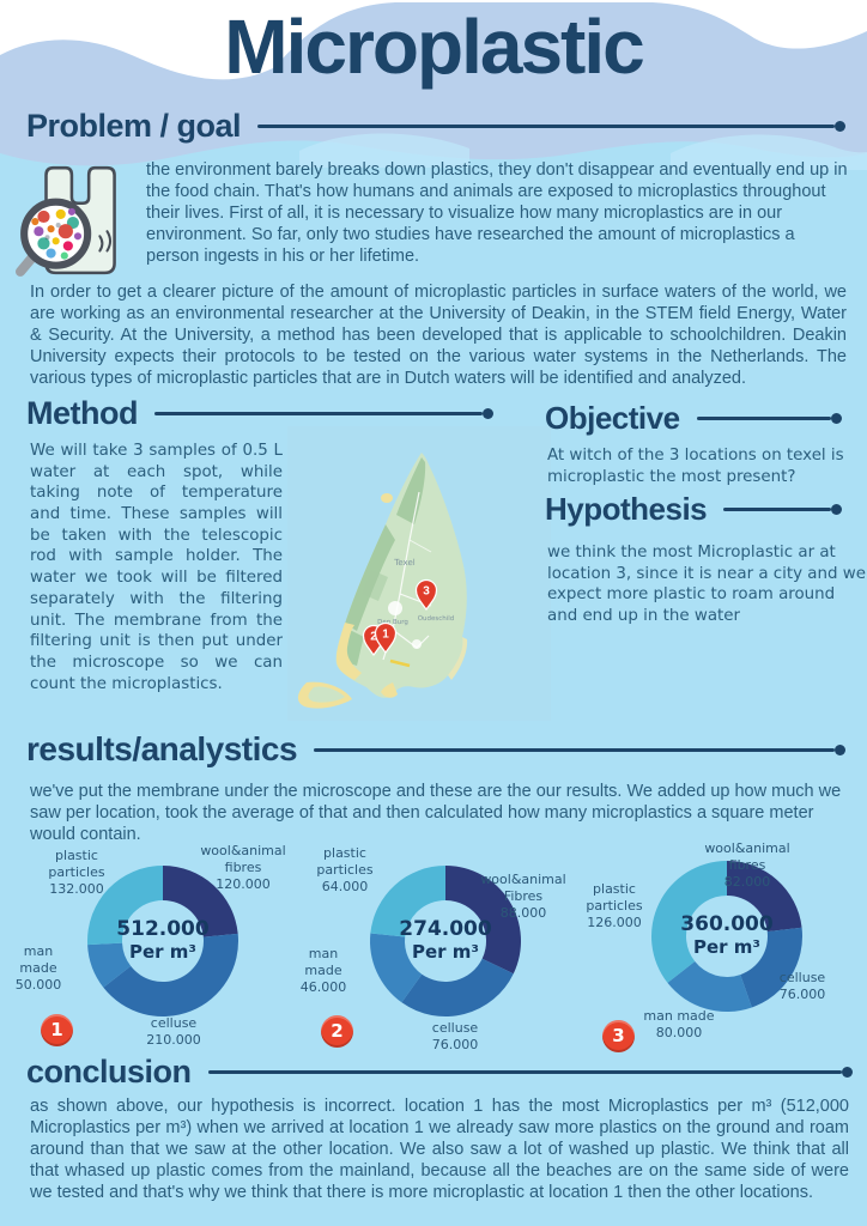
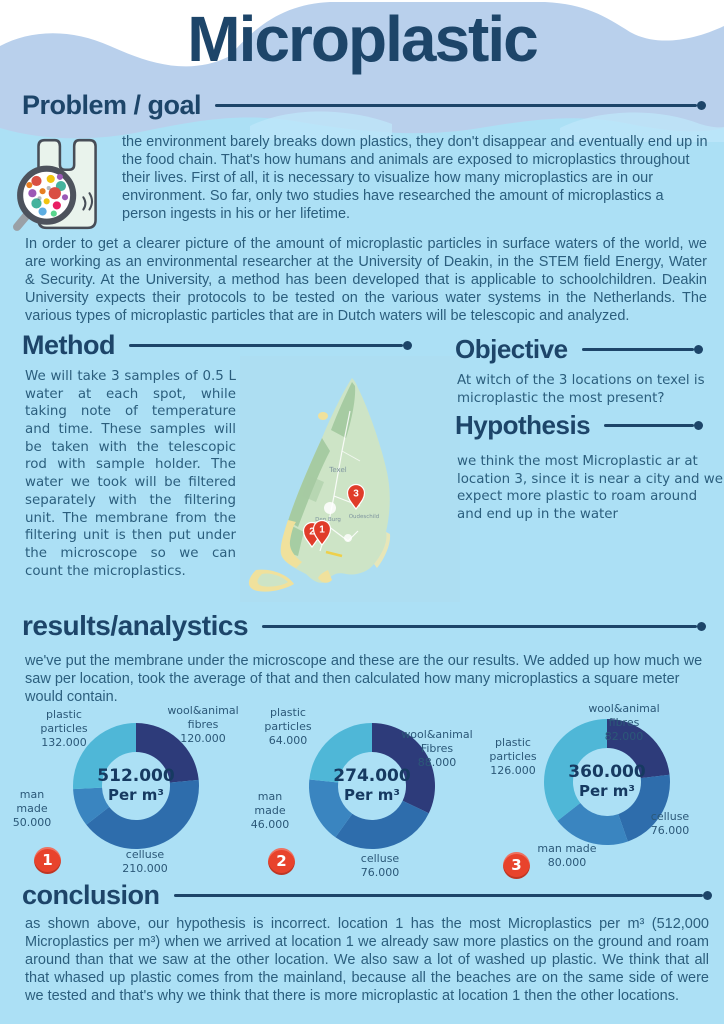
  Microplastic
  Problem / goal
  the environment barely breaks down plastics, they don't disappear and eventually end up in the food chain. That's how humans and animals are exposed to microplastics throughout their lives. First of all, it is necessary to visualize how many microplastics are in our environment. So far, only two studies have researched the amount of microplastics a person ingests in his or her lifetime.
- In order to get a clearer picture of the amount of microplastic particles in surface waters of the world, we are working as an environmental researcher at the University of Deakin, in the STEM field Energy, Water & Security. At the University, a method has been developed that is applicable to schoolchildren. Deakin University expects their protocols to be tested on the various water systems in the Netherlands. The various types of microplastic particles that are in Dutch waters will be identified and analyzed.
+ In order to get a clearer picture of the amount of microplastic particles in surface waters of the world, we are working as an environmental researcher at the University of Deakin, in the STEM field Energy, Water & Security. At the University, a method has been developed that is applicable to schoolchildren. Deakin University expects their protocols to be tested on the various water systems in the Netherlands. The various types of microplastic particles that are in Dutch waters will be telescopic and analyzed.
  Method
  We will take 3 samples of 0.5 L water at each spot, while taking note of temperature and time. These samples will be taken with the telescopic rod with sample holder. The water we took will be filtered separately with the filtering unit. The membrane from the filtering unit is then put under the microscope so we can count the microplastics.
  Texel
  2
  1
  3
  Objective
  At witch of the 3 locations on texel is microplastic the most present?
  Hypothesis
  we think the most Microplastic ar at location 3, since it is near a city and we expect more plastic to roam around and end up in the water
  results/analystics
  we've put the membrane under the microscope and these are the our results. We added up how much we saw per location, took the average of that and then calculated how many microplastics a square meter would contain.
  512.000
  Per m³
  plastic particles
  132.000
  wool&animal fibres
  120.000
  man made
  50.000
  celluse
  210.000
  1
  274.000
  Per m³
  plastic particles
  64.000
  wool&animal Fibres
  88.000
  man made
  46.000
  celluse
  76.000
  2
  360.000
  Per m³
  wool&animal fibres
  82.000
  plastic particles
  126.000
  celluse
  76.000
  man made
  80.000
  3
  conclusion
  as shown above, our hypothesis is incorrect. location 1 has the most Microplastics per m³ (512,000 Microplastics per m³) when we arrived at location 1 we already saw more plastics on the ground and roam around than that we saw at the other location. We also saw a lot of washed up plastic. We think that all that whased up plastic comes from the mainland, because all the beaches are on the same side of were we tested and that's why we think that there is more microplastic at location 1 then the other locations.
